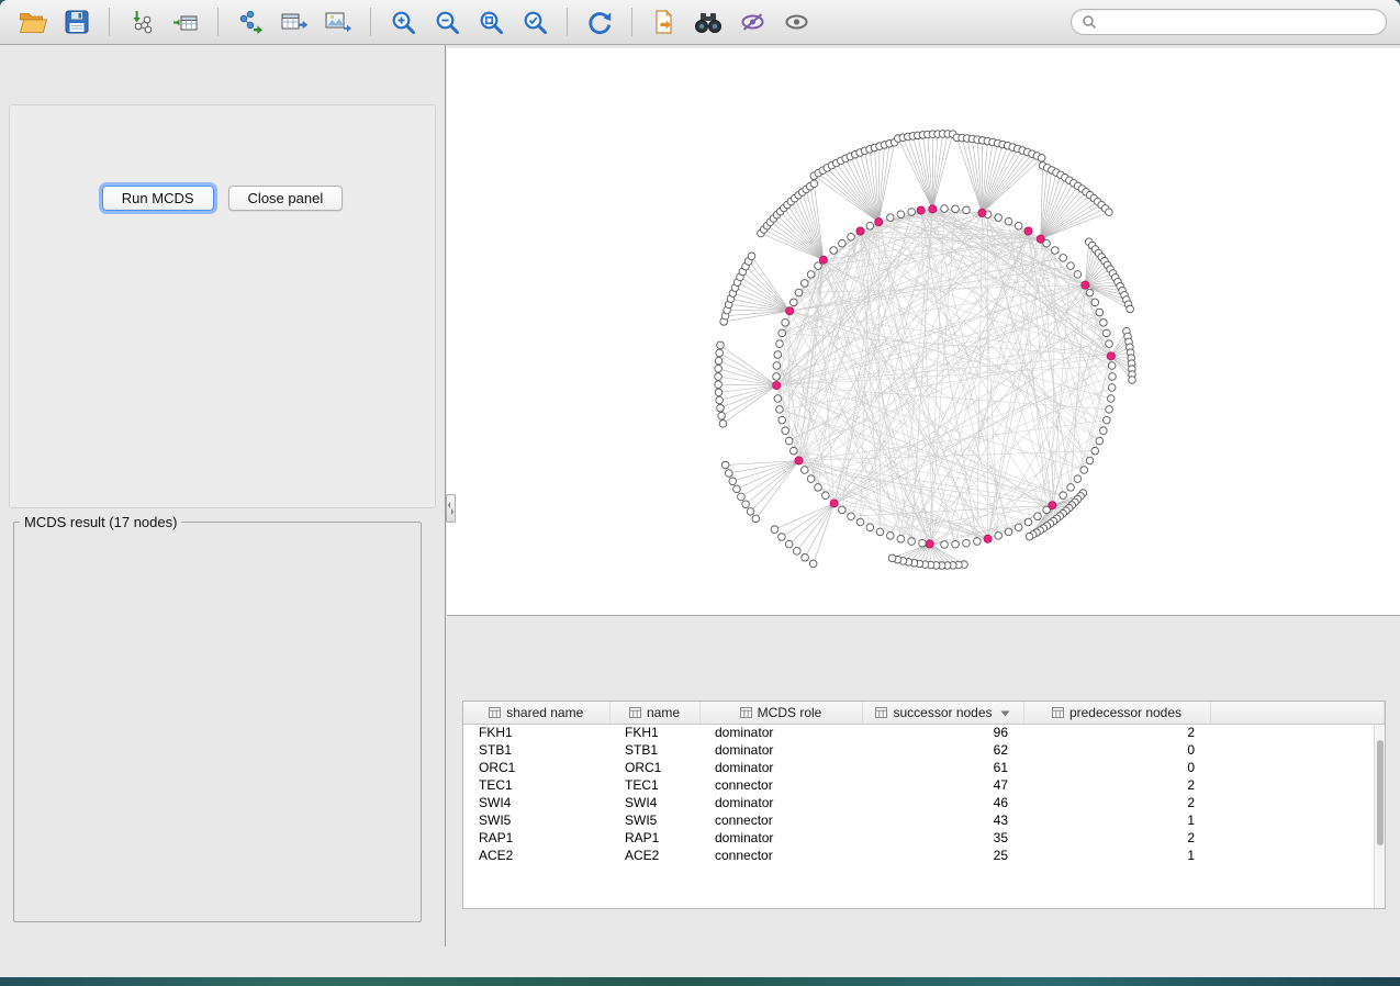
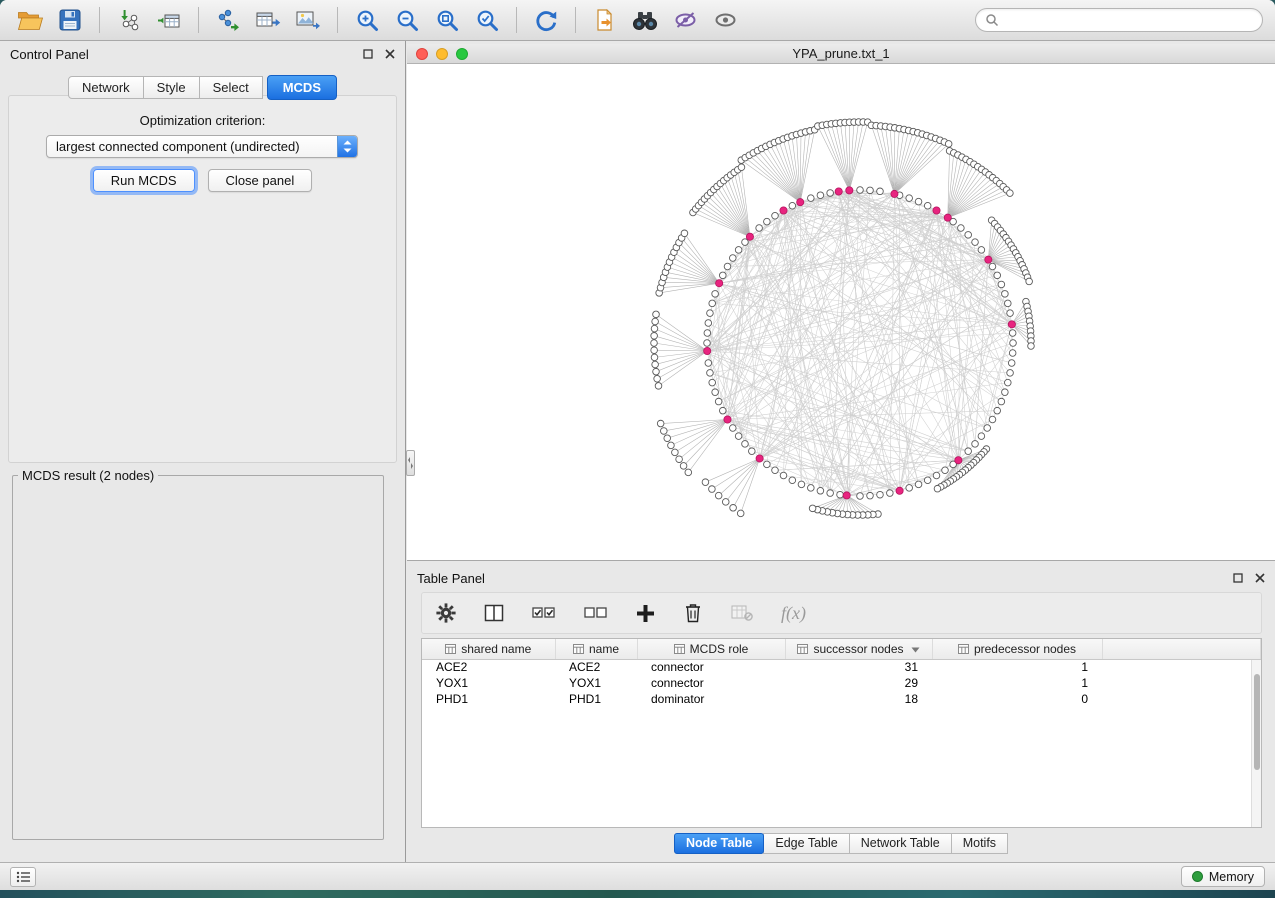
+ Control Panel
+ Network
+ Style
+ Select
+ MCDS
+ Optimization criterion:
+ largest connected component (undirected)
  Run MCDS
  Close panel
- MCDS result (17 nodes)
+ MCDS result (2 nodes)
+ YPA_prune.txt_1
+ Table Panel
+ f(x)
  shared name	name	MCDS role	successor nodes	predecessor nodes
- FKH1	FKH1	dominator	96	2
- STB1	STB1	dominator	62	0
- ORC1	ORC1	dominator	61	0
- TEC1	TEC1	connector	47	2
- SWI4	SWI4	dominator	46	2
- SWI5	SWI5	connector	43	1
- RAP1	RAP1	dominator	35	2
- ACE2	ACE2	connector	25	1
+ ACE2	ACE2	connector	31	1
+ YOX1	YOX1	connector	29	1
+ PHD1	PHD1	dominator	18	0
+ Node Table
+ Edge Table
+ Network Table
+ Motifs
+ Memory
